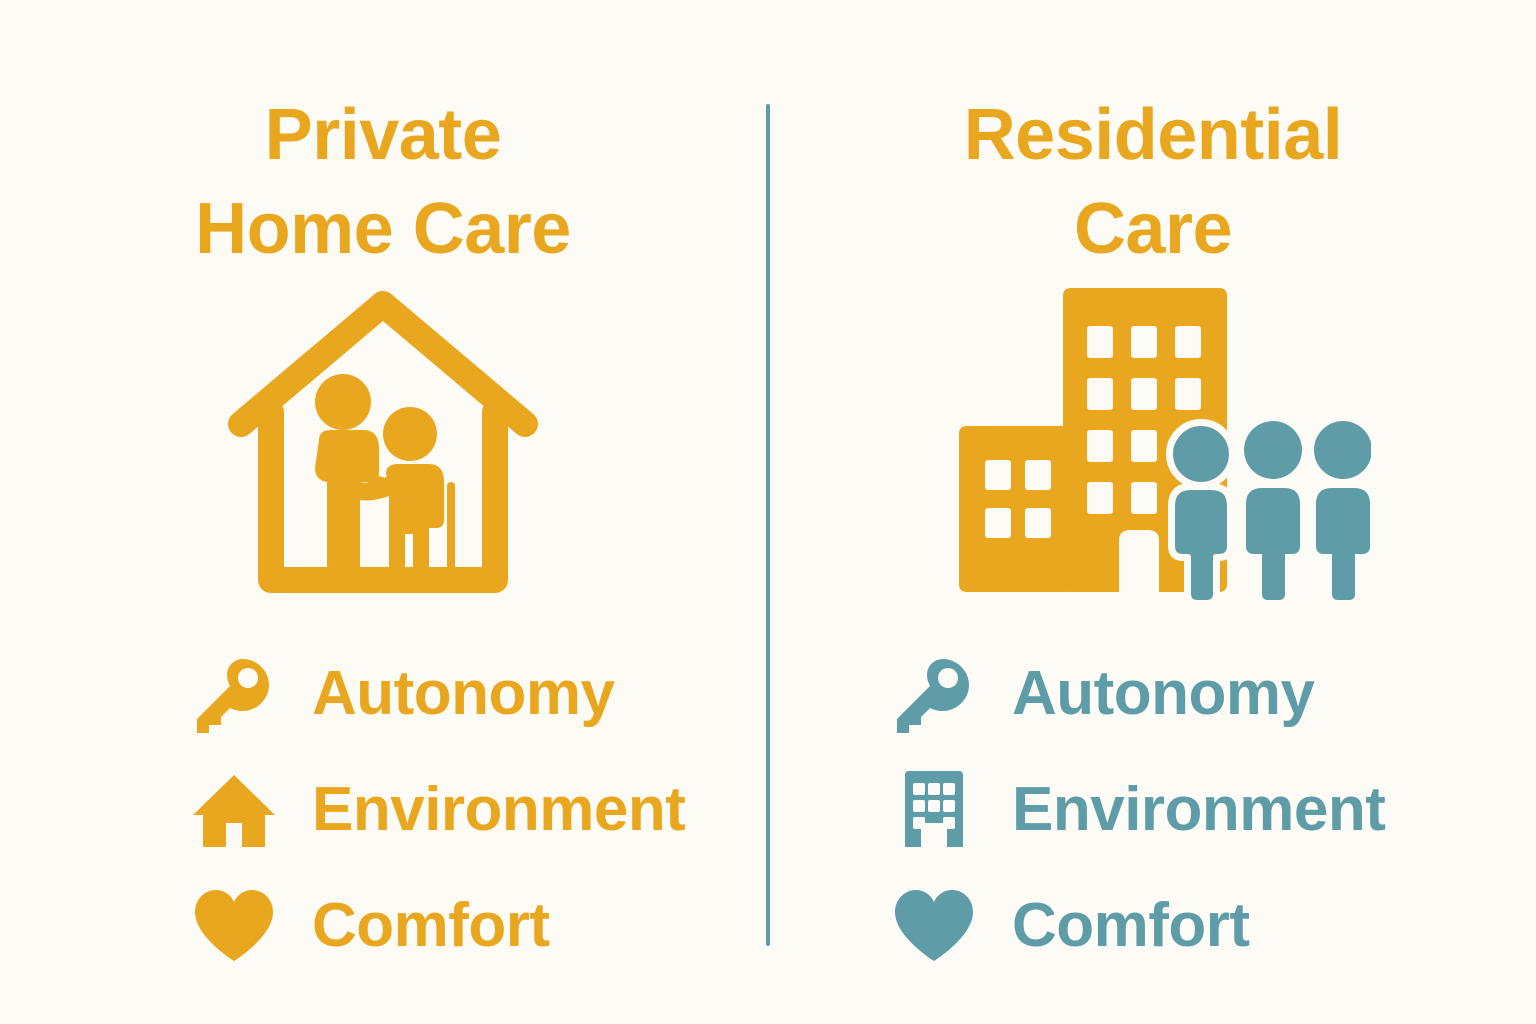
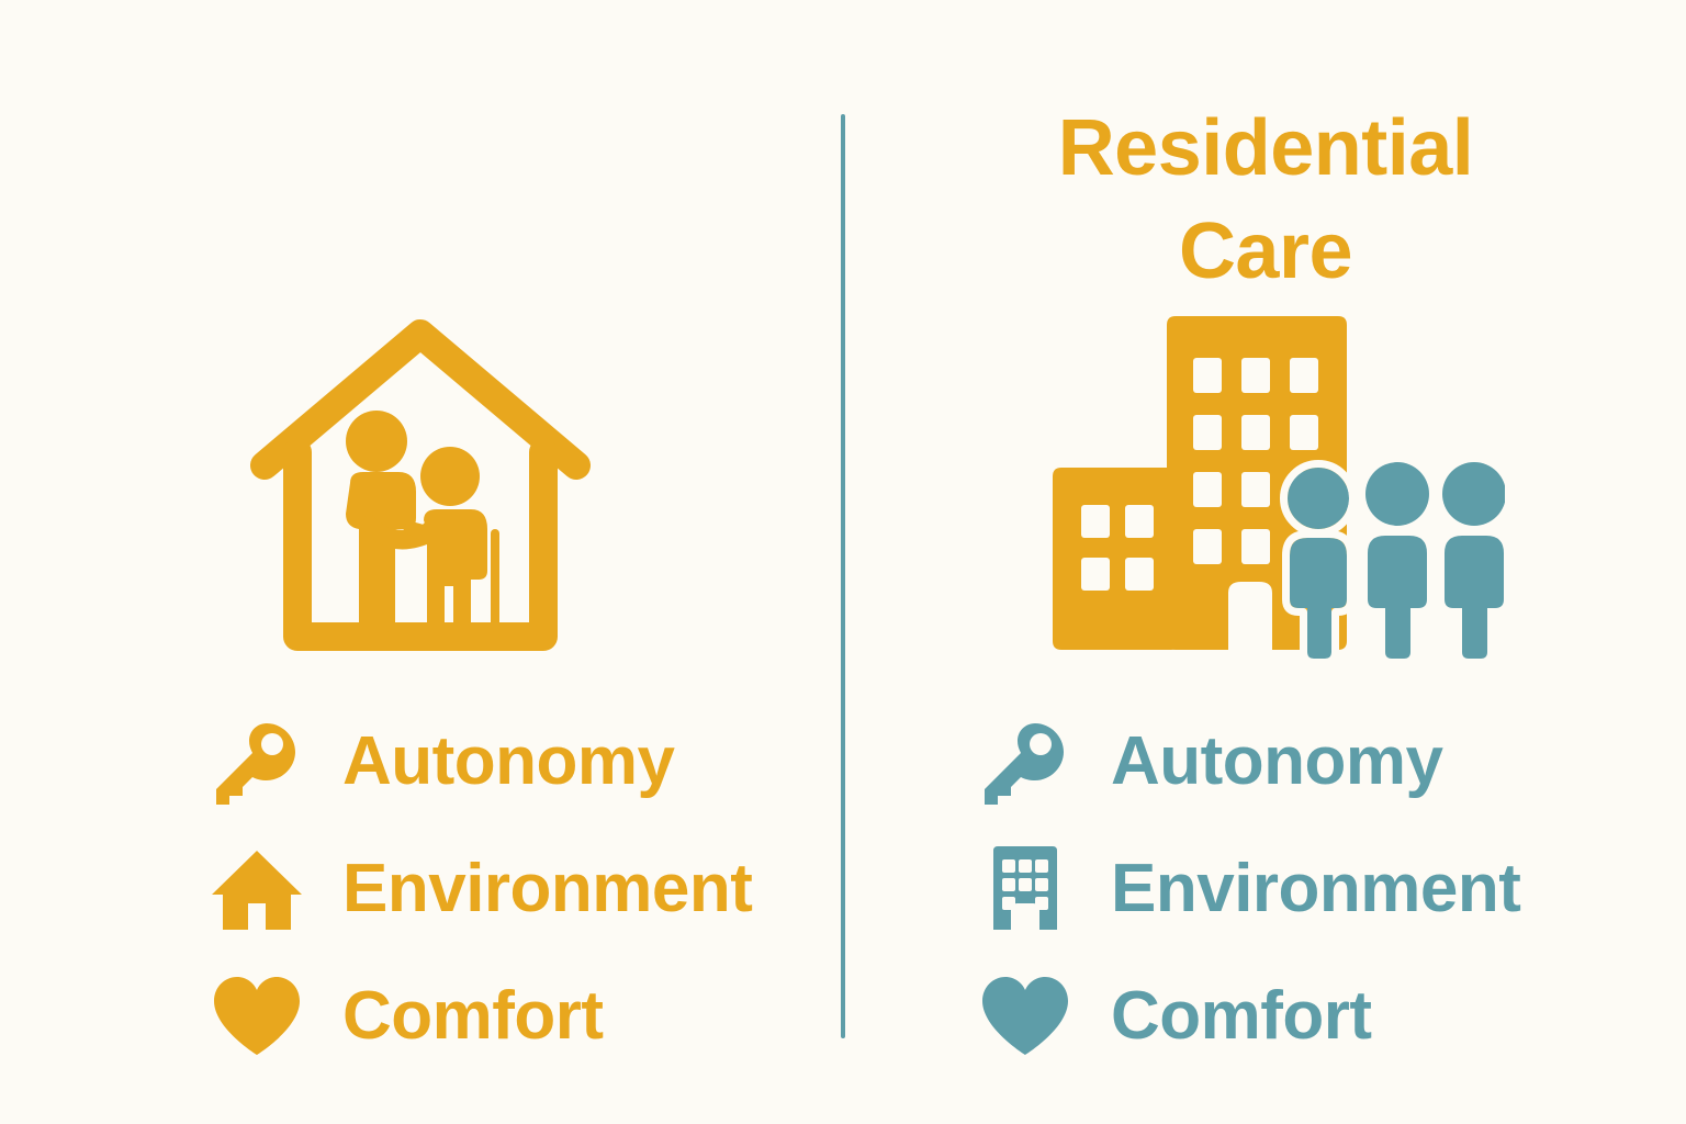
- Private
- Home Care
  Autonomy
  Environment
  Comfort
  Residential
  Care
  Autonomy
  Environment
  Comfort
